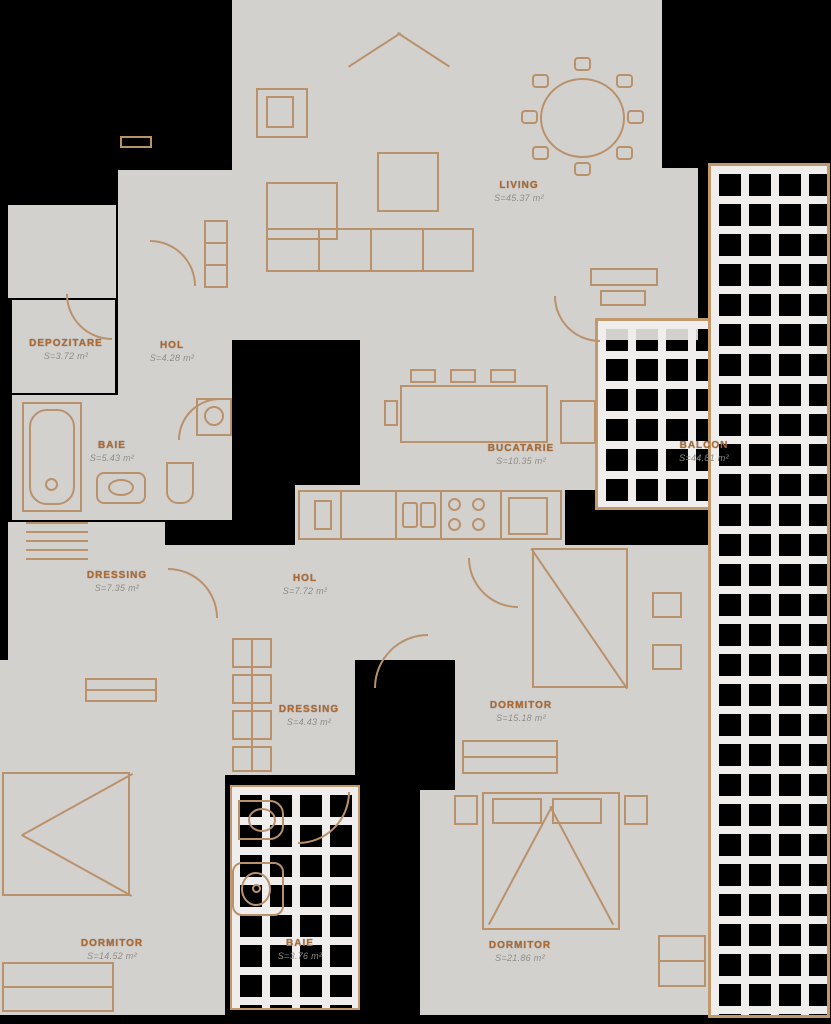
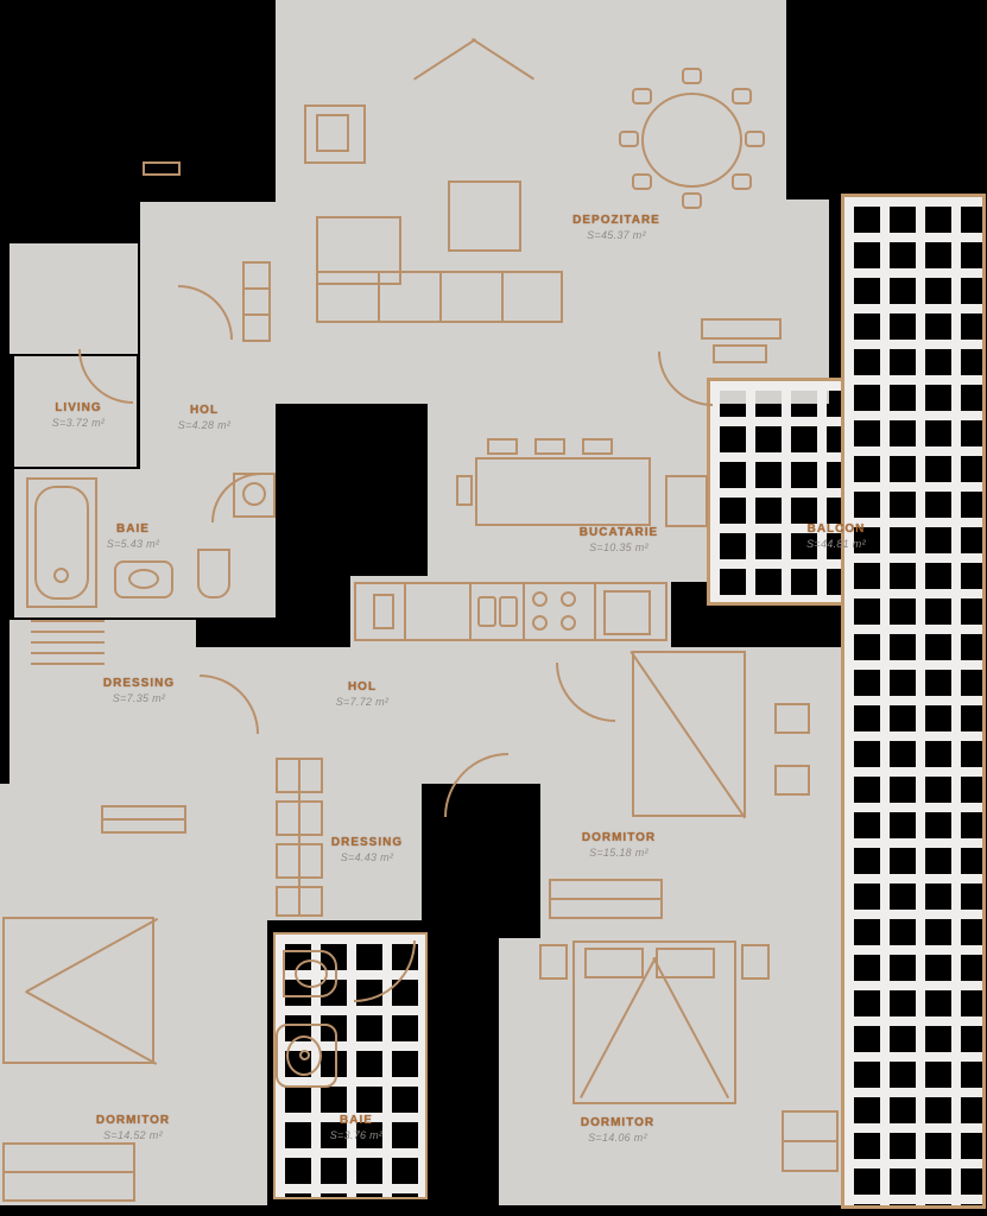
- LIVING
+ DEPOZITARE
  S=45.37 m²
- DEPOZITARE
+ LIVING
  S=3.72 m²
  HOL
  S=4.28 m²
  BAIE
  S=5.43 m²
  BUCATARIE
  S=10.35 m²
  BALCON
  S=44.81 m²
  DRESSING
  S=7.35 m²
  HOL
  S=7.72 m²
  DRESSING
  S=4.43 m²
  DORMITOR
  S=15.18 m²
  DORMITOR
  S=14.52 m²
  BAIE
  S=3.76 m²
  DORMITOR
- S=21.86 m²
+ S=14.06 m²
